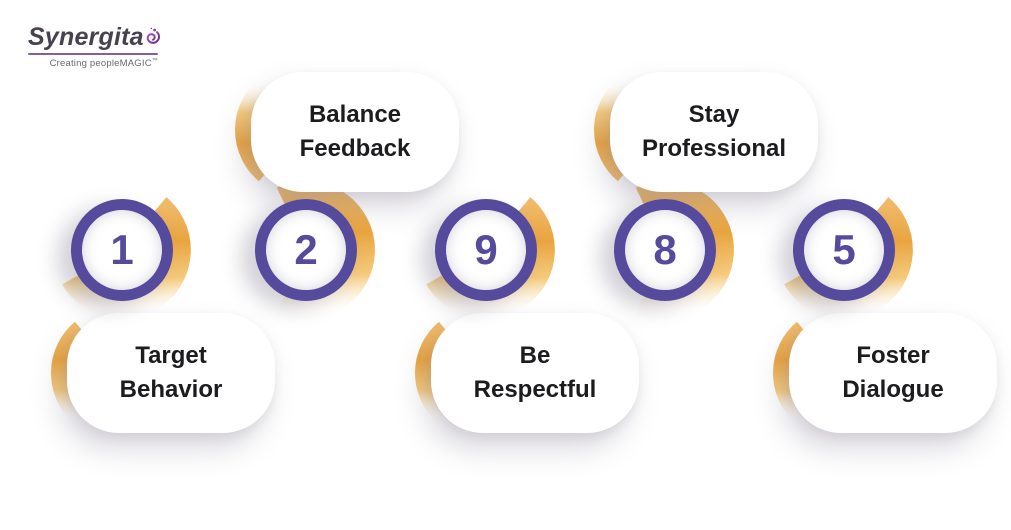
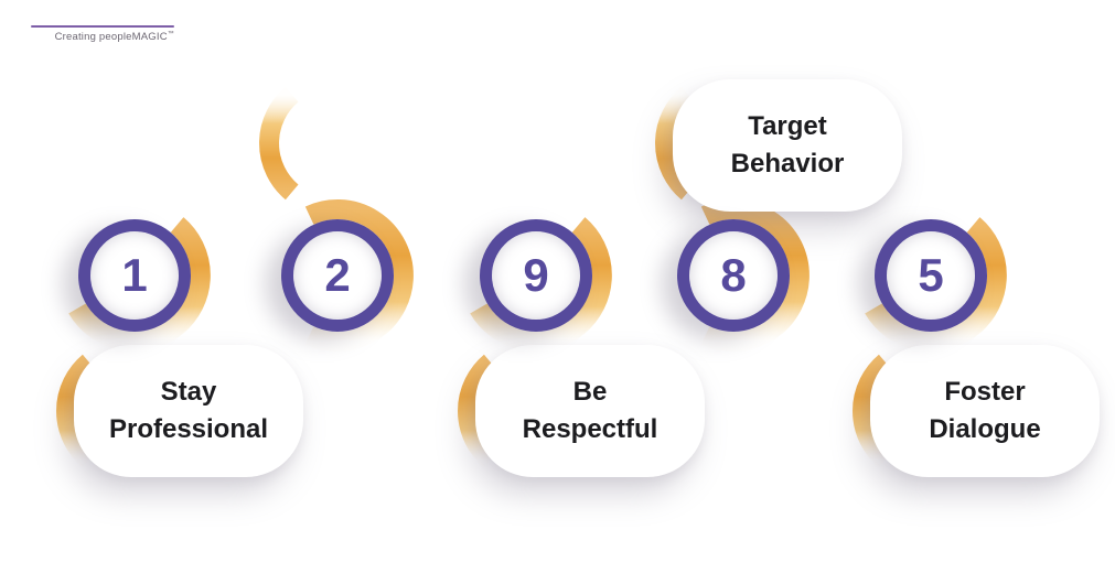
- Synergita
  Creating peopleMAGIC
- Target Behavior
+ Stay Professional
- Balance Feedback
  Be Respectful
- Stay Professional
+ Target Behavior
  Foster Dialogue
  1
  2
  9
  8
  5
